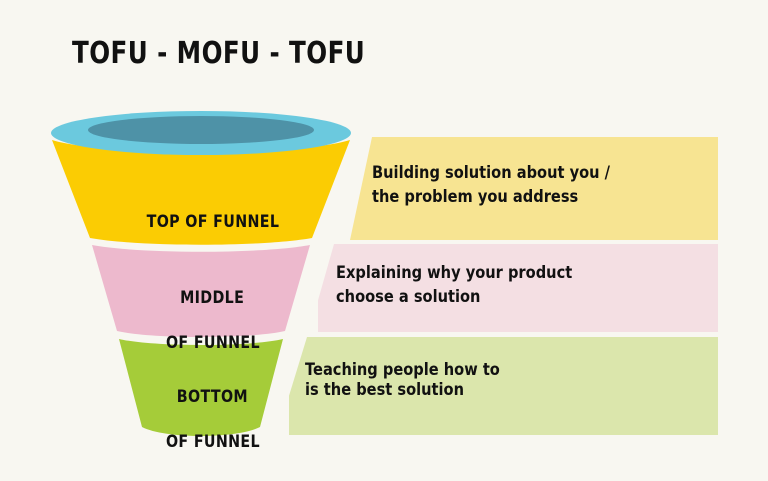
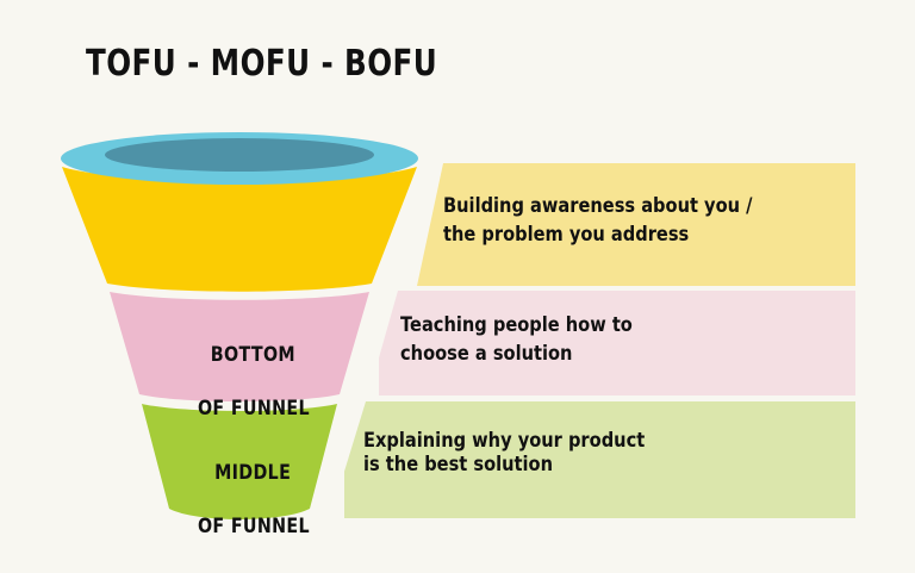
- TOFU - MOFU - TOFU
+ TOFU - MOFU - BOFU
- TOP OF FUNNEL
- MIDDLE
+ BOTTOM
  OF FUNNEL
- BOTTOM
+ MIDDLE
  OF FUNNEL
- Building solution about you /
+ Building awareness about you /
  the problem you address
- Explaining why your product
+ Teaching people how to
  choose a solution
- Teaching people how to
+ Explaining why your product
  is the best solution
